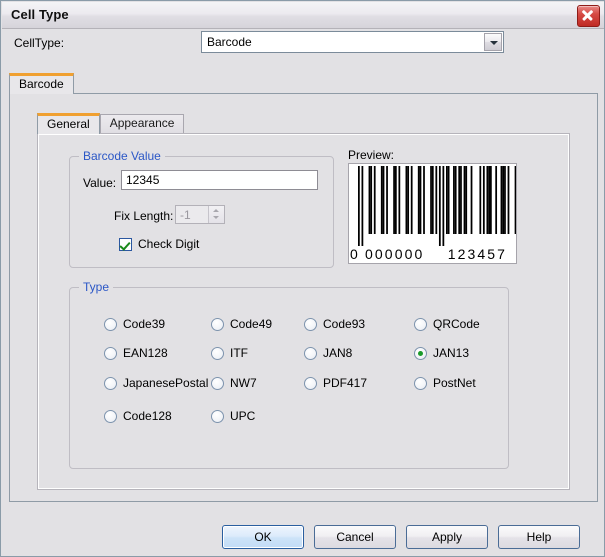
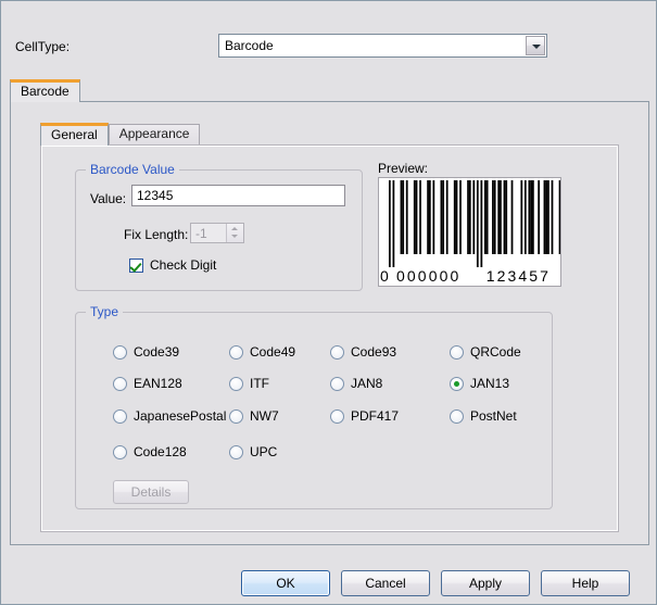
- Cell Type
  CellType:
  Barcode
  Barcode
  General
  Appearance
  Barcode Value
  Value:
  12345
  Fix Length:
  -1
  Check Digit
  Preview:
  0
  000000
  123457
  Type
  Code39
  Code49
  Code93
  QRCode
  EAN128
  ITF
  JAN8
  JAN13
  JapanesePostal
  NW7
  PDF417
  PostNet
  Code128
  UPC
+ Details
  OK
  Cancel
  Apply
  Help
